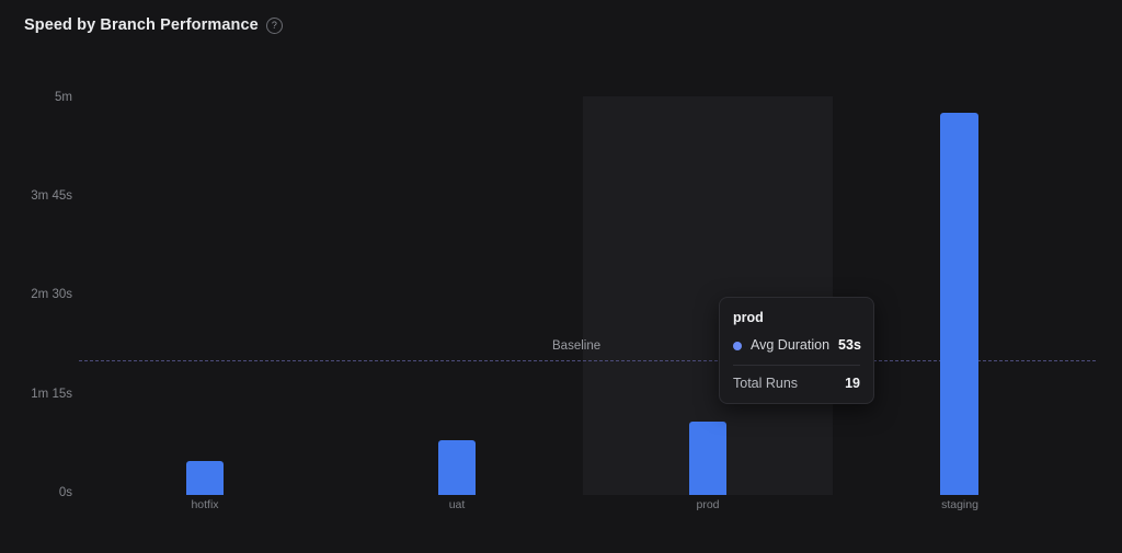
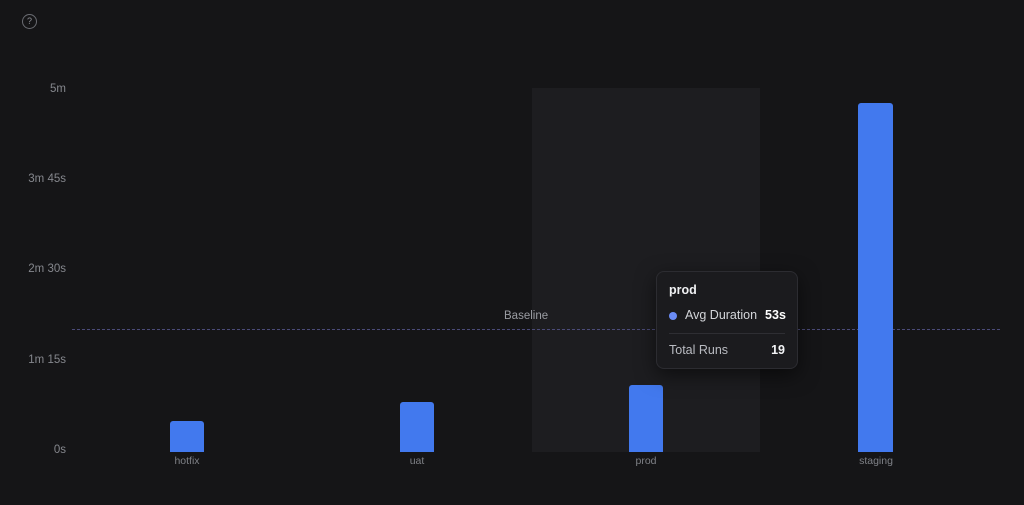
- Speed by Branch Performance
  ?
  5m
  3m 45s
  2m 30s
  1m 15s
  0s
  Baseline
  hotfix
  uat
  prod
  staging
  prod
  Avg Duration
  53s
  Total Runs
  19
